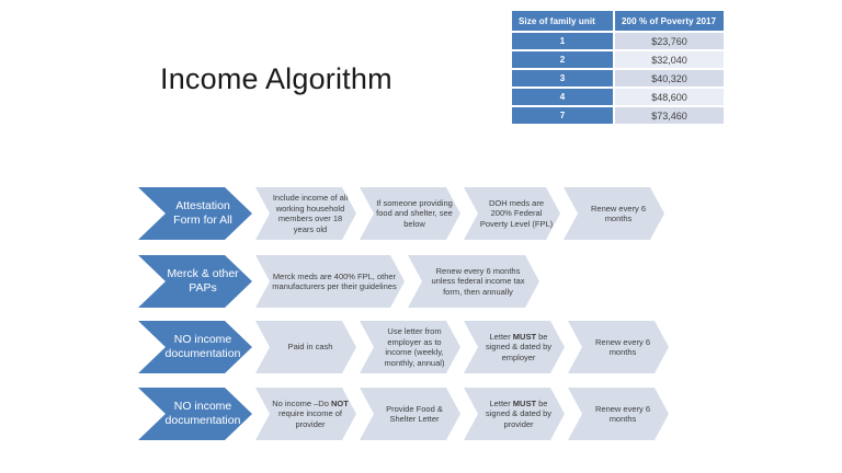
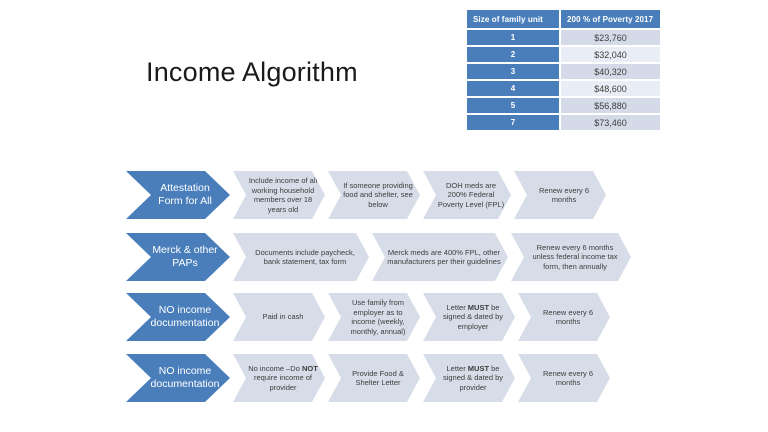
  Income Algorithm
  Size of family unit	200 % of Poverty 2017
  1	$23,760
  2	$32,040
  3	$40,320
  4	$48,600
+ 5	$56,880
  7	$73,460
  Attestation Form for All
  Include income of all working household members over 18 years old
  If someone providing food and shelter, see below
  DOH meds are 200% Federal Poverty Level (FPL)
  Renew every 6 months
  Merck & other PAPs
+ Documents include paycheck, bank statement, tax form
  Merck meds are 400% FPL, other manufacturers per their guidelines
  Renew every 6 months unless federal income tax form, then annually
  NO income documentation
  Paid in cash
- Use letter from employer as to income (weekly, monthly, annual)
+ Use family from employer as to income (weekly, monthly, annual)
  Letter MUST be signed & dated by employer
  Renew every 6 months
  NO income documentation
  No income –Do NOT require income of provider
  Provide Food & Shelter Letter
  Letter MUST be signed & dated by provider
  Renew every 6 months
